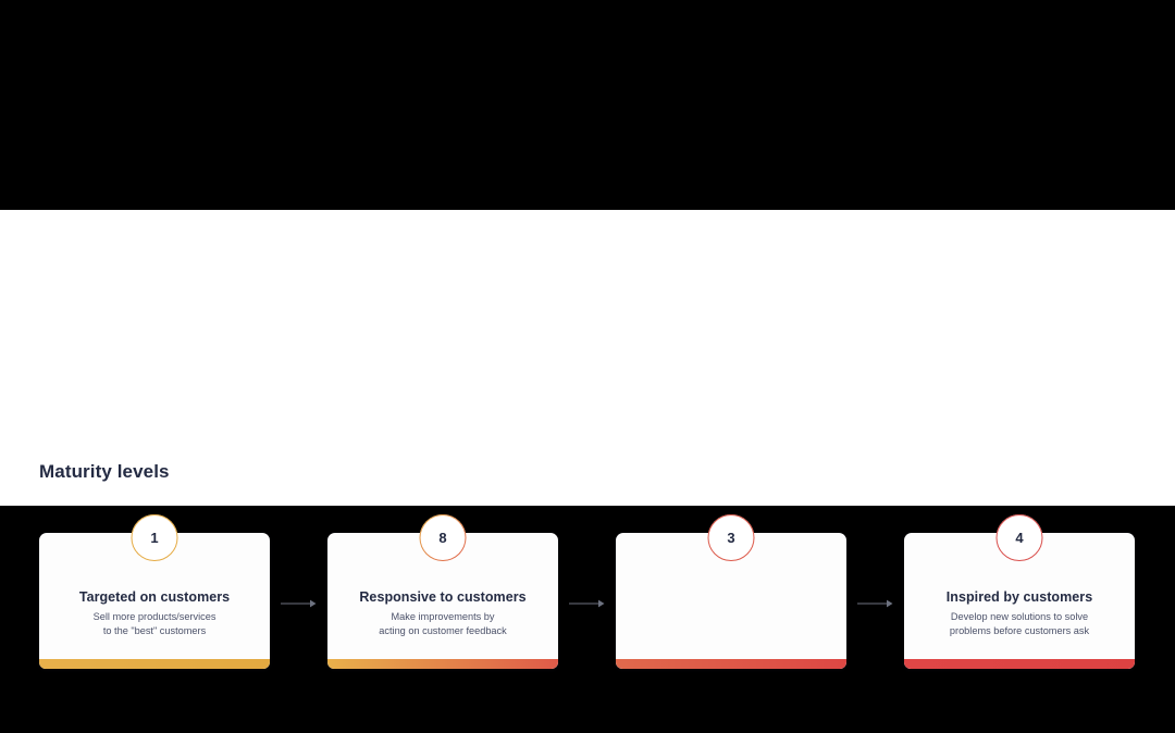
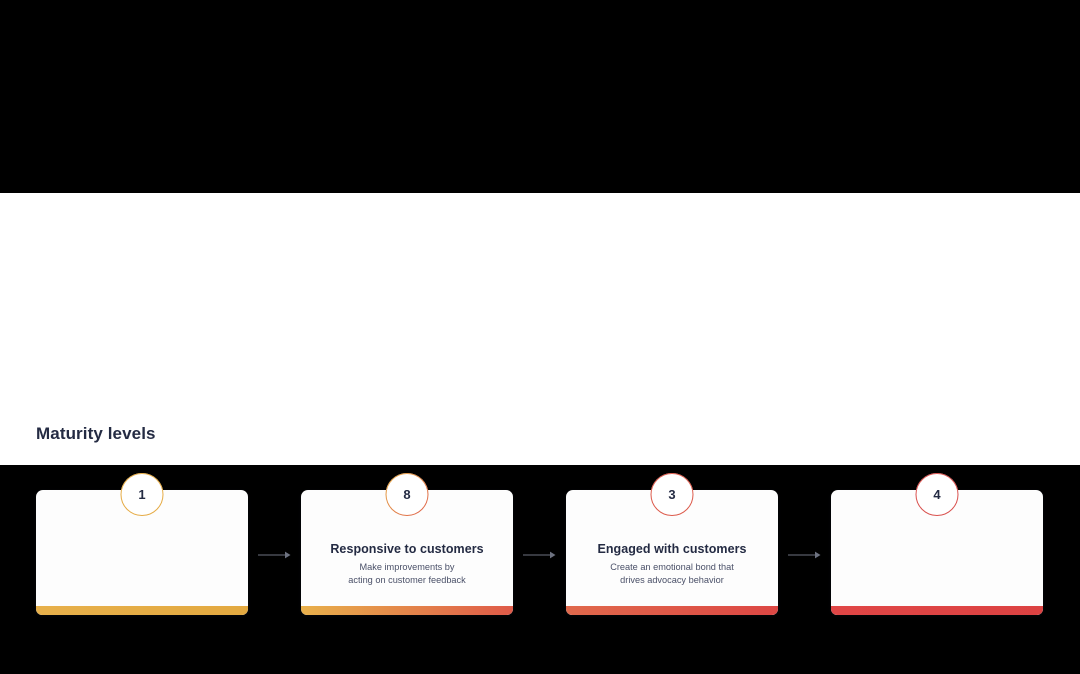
  Maturity levels
- Targeted on customers
- Sell more products/services
- to the "best" customers
  1
  Responsive to customers
  Make improvements by
  acting on customer feedback
  8
+ Engaged with customers
+ Create an emotional bond that
+ drives advocacy behavior
  3
- Inspired by customers
- Develop new solutions to solve
- problems before customers ask
  4
